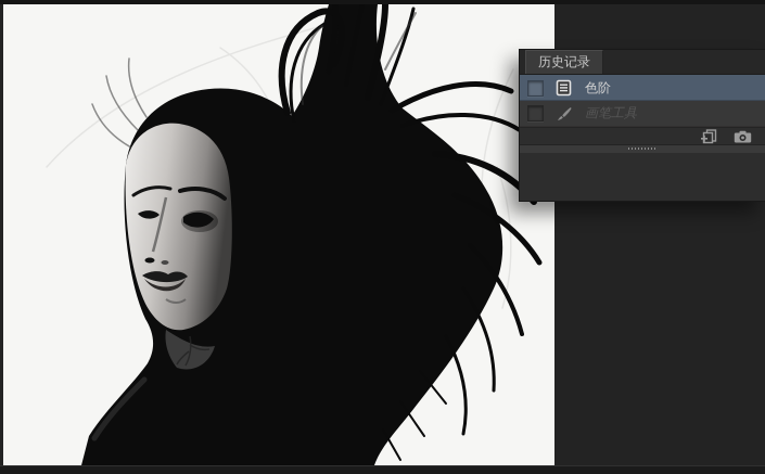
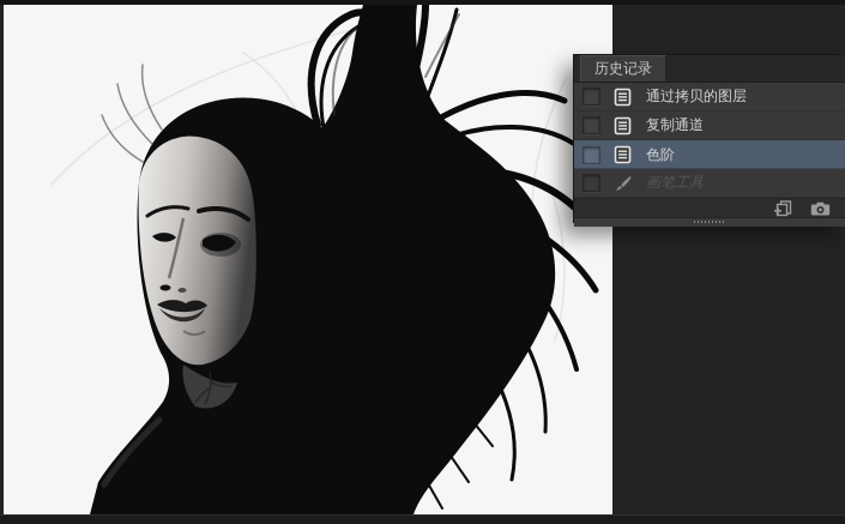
  历史记录
+ 通过拷贝的图层
+ 复制通道
  色阶
  画笔工具
